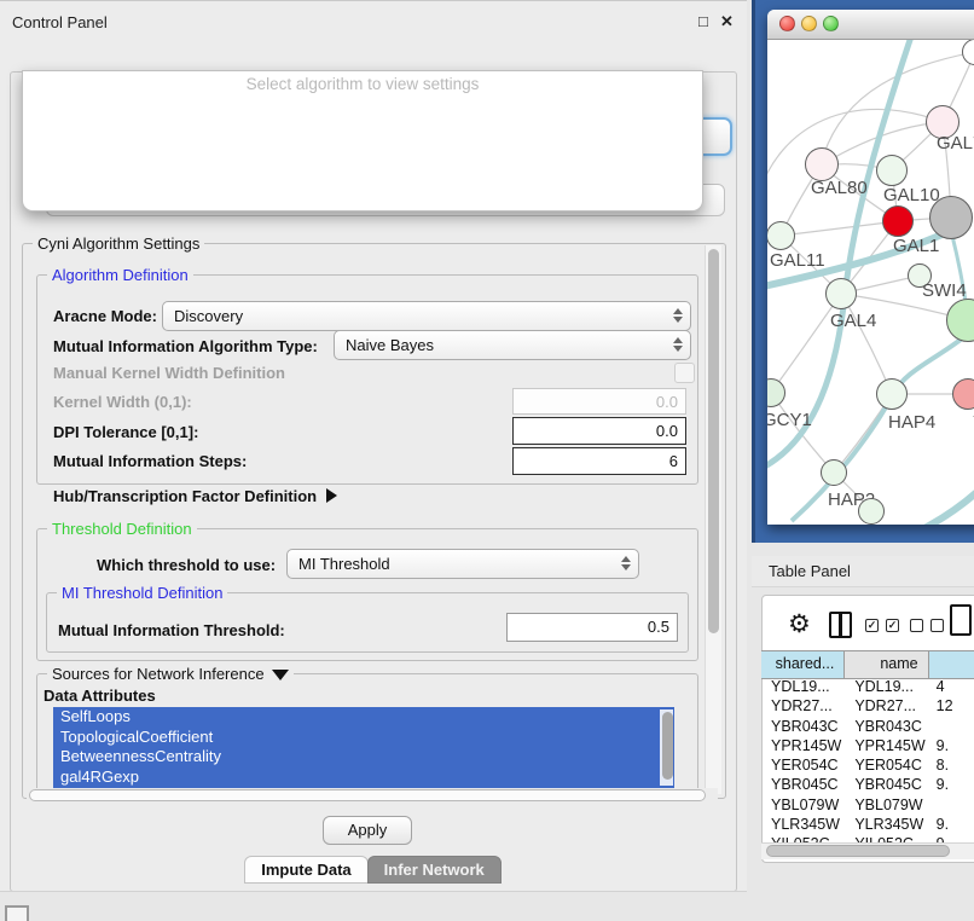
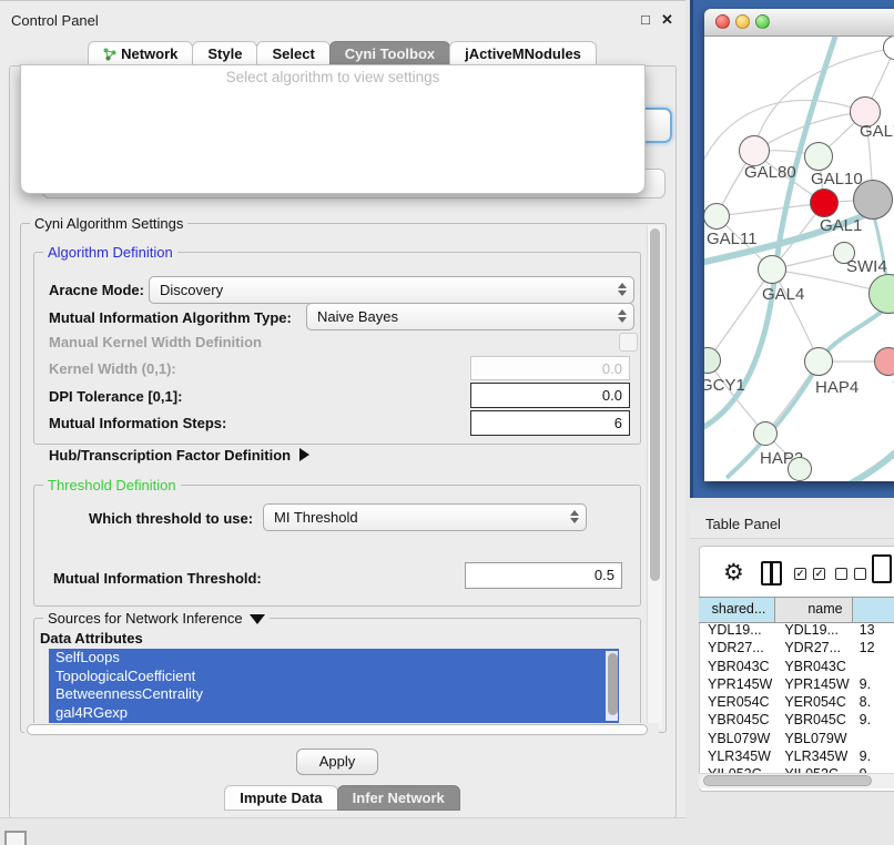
  Control Panel
  □
  ✕
+ Network
+ Style
+ Select
+ Cyni Toolbox
+ jActiveMNodules
  Select algorithm to view settings
  Cyni Algorithm Settings
  Algorithm Definition
  Aracne Mode:
  Discovery
  Mutual Information Algorithm Type:
  Naive Bayes
  Manual Kernel Width Definition
  Kernel Width (0,1):
  0.0
  DPI Tolerance [0,1]:
  0.0
  Mutual Information Steps:
  6
  Hub/Transcription Factor Definition
  Threshold Definition
  Which threshold to use:
  MI Threshold
- MI Threshold Definition
  Mutual Information Threshold:
  0.5
  Sources for Network Inference
  Data Attributes
  SelfLoops
  TopologicalCoefficient
  BetweennessCentrality
  gal4RGexp
  Apply
  Impute Data
  Infer Network
  GAL
  GAL80
  GAL10
  GAL1
  GAL11
  GAL4
  SWI4
  GCY1
  HAP4
  HAP
  Table Panel
  ⚙
  ✓
  ✓
  shared...
  name
  YDL19...
  YDL19...
- 4
+ 13
  YDR27...
  YDR27...
  12
  YBR043C
  YBR043C
  YPR145W
  YPR145W
  9.
  YER054C
  YER054C
  8.
  YBR045C
  YBR045C
  9.
  YBL079W
  YBL079W
  YLR345W
  YLR345W
  9.
